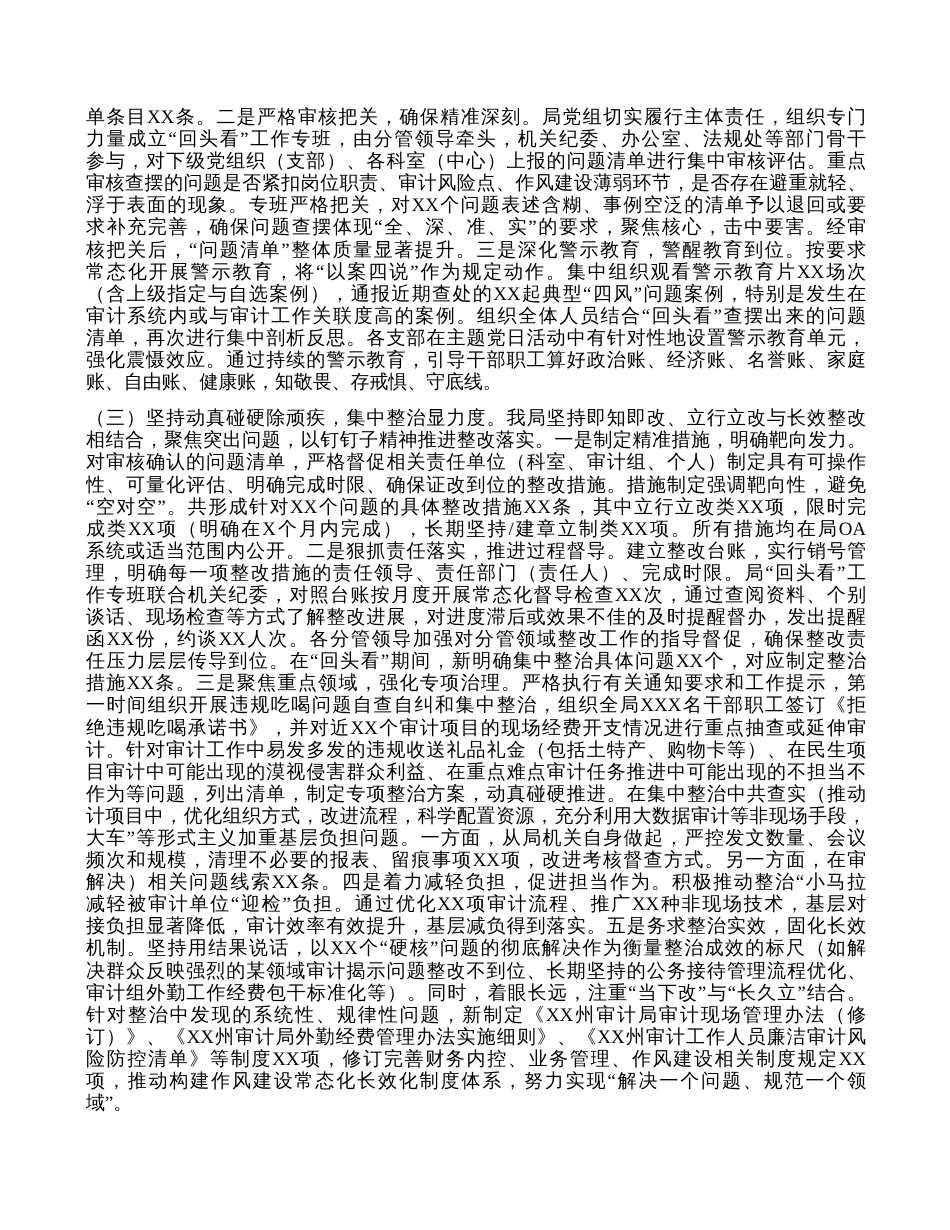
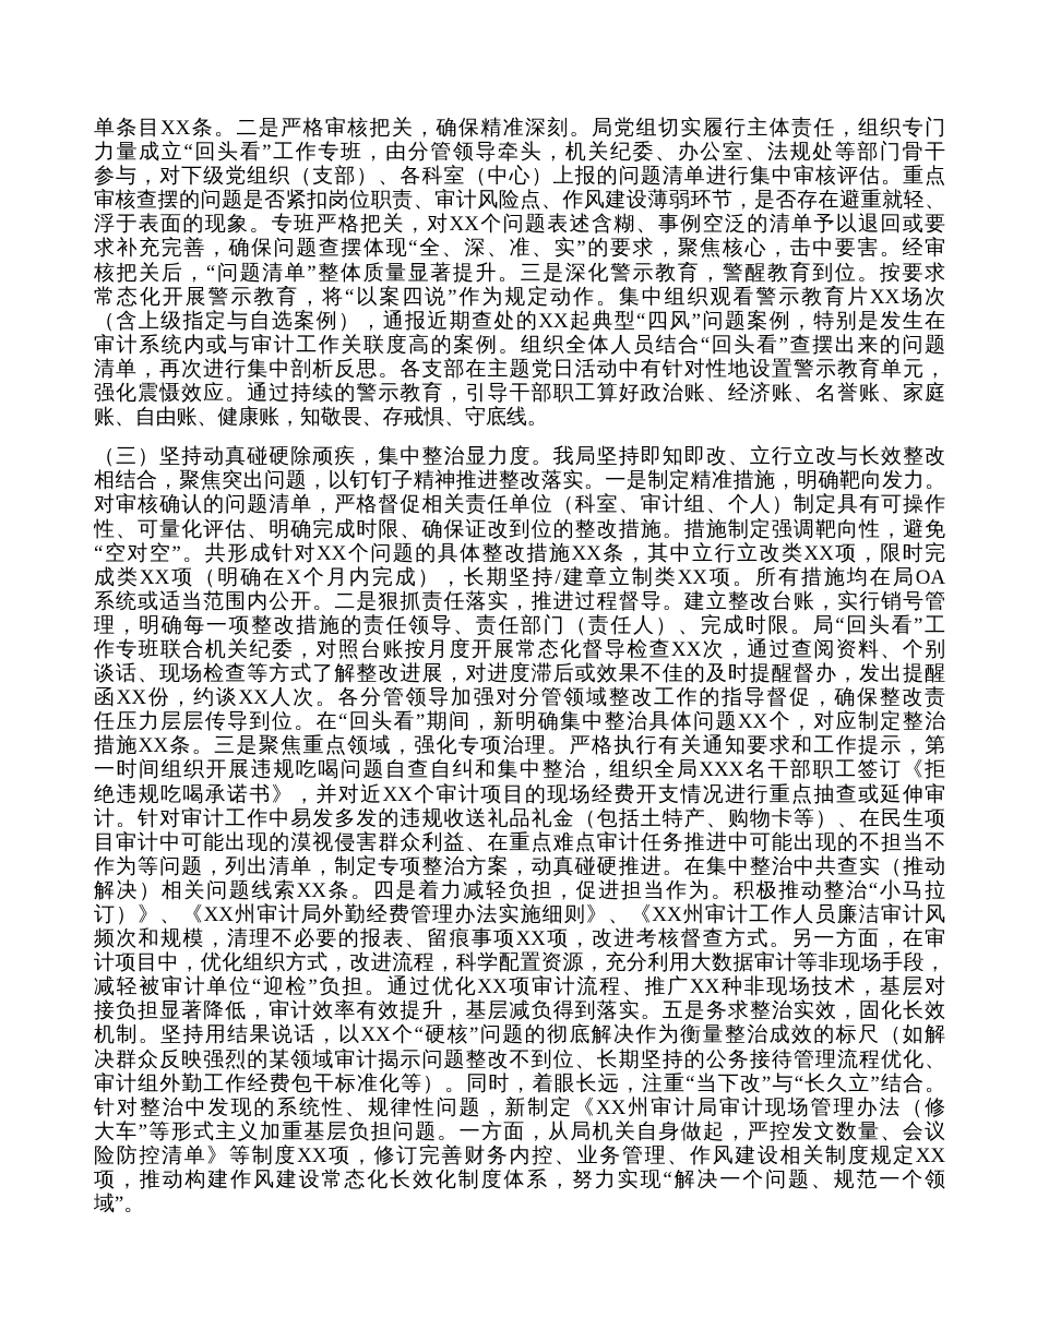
  单条目XX条。二是严格审核把关，确保精准深刻。局党组切实履行主体责任，组织专门
  力量成立“回头看”工作专班，由分管领导牵头，机关纪委、办公室、法规处等部门骨干
  参与，对下级党组织（支部）、各科室（中心）上报的问题清单进行集中审核评估。重点
  审核查摆的问题是否紧扣岗位职责、审计风险点、作风建设薄弱环节，是否存在避重就轻、
  浮于表面的现象。专班严格把关，对XX个问题表述含糊、事例空泛的清单予以退回或要
  求补充完善，确保问题查摆体现“全、深、准、实”的要求，聚焦核心，击中要害。经审
  核把关后，“问题清单”整体质量显著提升。三是深化警示教育，警醒教育到位。按要求
  常态化开展警示教育，将“以案四说”作为规定动作。集中组织观看警示教育片XX场次
  （含上级指定与自选案例），通报近期查处的XX起典型“四风”问题案例，特别是发生在
  审计系统内或与审计工作关联度高的案例。组织全体人员结合“回头看”查摆出来的问题
  清单，再次进行集中剖析反思。各支部在主题党日活动中有针对性地设置警示教育单元，
  强化震慑效应。通过持续的警示教育，引导干部职工算好政治账、经济账、名誉账、家庭
  账、自由账、健康账，知敬畏、存戒惧、守底线。
  （三）坚持动真碰硬除顽疾，集中整治显力度。我局坚持即知即改、立行立改与长效整改
  相结合，聚焦突出问题，以钉钉子精神推进整改落实。一是制定精准措施，明确靶向发力。
  对审核确认的问题清单，严格督促相关责任单位（科室、审计组、个人）制定具有可操作
  性、可量化评估、明确完成时限、确保证改到位的整改措施。措施制定强调靶向性，避免
  “空对空”。共形成针对XX个问题的具体整改措施XX条，其中立行立改类XX项，限时完
  成类XX项（明确在X个月内完成），长期坚持/建章立制类XX项。所有措施均在局OA
  系统或适当范围内公开。二是狠抓责任落实，推进过程督导。建立整改台账，实行销号管
  理，明确每一项整改措施的责任领导、责任部门（责任人）、完成时限。局“回头看”工
  作专班联合机关纪委，对照台账按月度开展常态化督导检查XX次，通过查阅资料、个别
  谈话、现场检查等方式了解整改进展，对进度滞后或效果不佳的及时提醒督办，发出提醒
  函XX份，约谈XX人次。各分管领导加强对分管领域整改工作的指导督促，确保整改责
  任压力层层传导到位。在“回头看”期间，新明确集中整治具体问题XX个，对应制定整治
  措施XX条。三是聚焦重点领域，强化专项治理。严格执行有关通知要求和工作提示，第
  一时间组织开展违规吃喝问题自查自纠和集中整治，组织全局XXX名干部职工签订《拒
  绝违规吃喝承诺书》，并对近XX个审计项目的现场经费开支情况进行重点抽查或延伸审
  计。针对审计工作中易发多发的违规收送礼品礼金（包括土特产、购物卡等）、在民生项
  目审计中可能出现的漠视侵害群众利益、在重点难点审计任务推进中可能出现的不担当不
  作为等问题，列出清单，制定专项整治方案，动真碰硬推进。在集中整治中共查实（推动
- 计项目中，优化组织方式，改进流程，科学配置资源，充分利用大数据审计等非现场手段，
+ 解决）相关问题线索XX条。四是着力减轻负担，促进担当作为。积极推动整治“小马拉
- 大车”等形式主义加重基层负担问题。一方面，从局机关自身做起，严控发文数量、会议
+ 订）》、《XX州审计局外勤经费管理办法实施细则》、《XX州审计工作人员廉洁审计风
  频次和规模，清理不必要的报表、留痕事项XX项，改进考核督查方式。另一方面，在审
- 解决）相关问题线索XX条。四是着力减轻负担，促进担当作为。积极推动整治“小马拉
+ 计项目中，优化组织方式，改进流程，科学配置资源，充分利用大数据审计等非现场手段，
  减轻被审计单位“迎检”负担。通过优化XX项审计流程、推广XX种非现场技术，基层对
  接负担显著降低，审计效率有效提升，基层减负得到落实。五是务求整治实效，固化长效
  机制。坚持用结果说话，以XX个“硬核”问题的彻底解决作为衡量整治成效的标尺（如解
  决群众反映强烈的某领域审计揭示问题整改不到位、长期坚持的公务接待管理流程优化、
  审计组外勤工作经费包干标准化等）。同时，着眼长远，注重“当下改”与“长久立”结合。
  针对整治中发现的系统性、规律性问题，新制定《XX州审计局审计现场管理办法（修
- 订）》、《XX州审计局外勤经费管理办法实施细则》、《XX州审计工作人员廉洁审计风
+ 大车”等形式主义加重基层负担问题。一方面，从局机关自身做起，严控发文数量、会议
  险防控清单》等制度XX项，修订完善财务内控、业务管理、作风建设相关制度规定XX
  项，推动构建作风建设常态化长效化制度体系，努力实现“解决一个问题、规范一个领
  域”。
